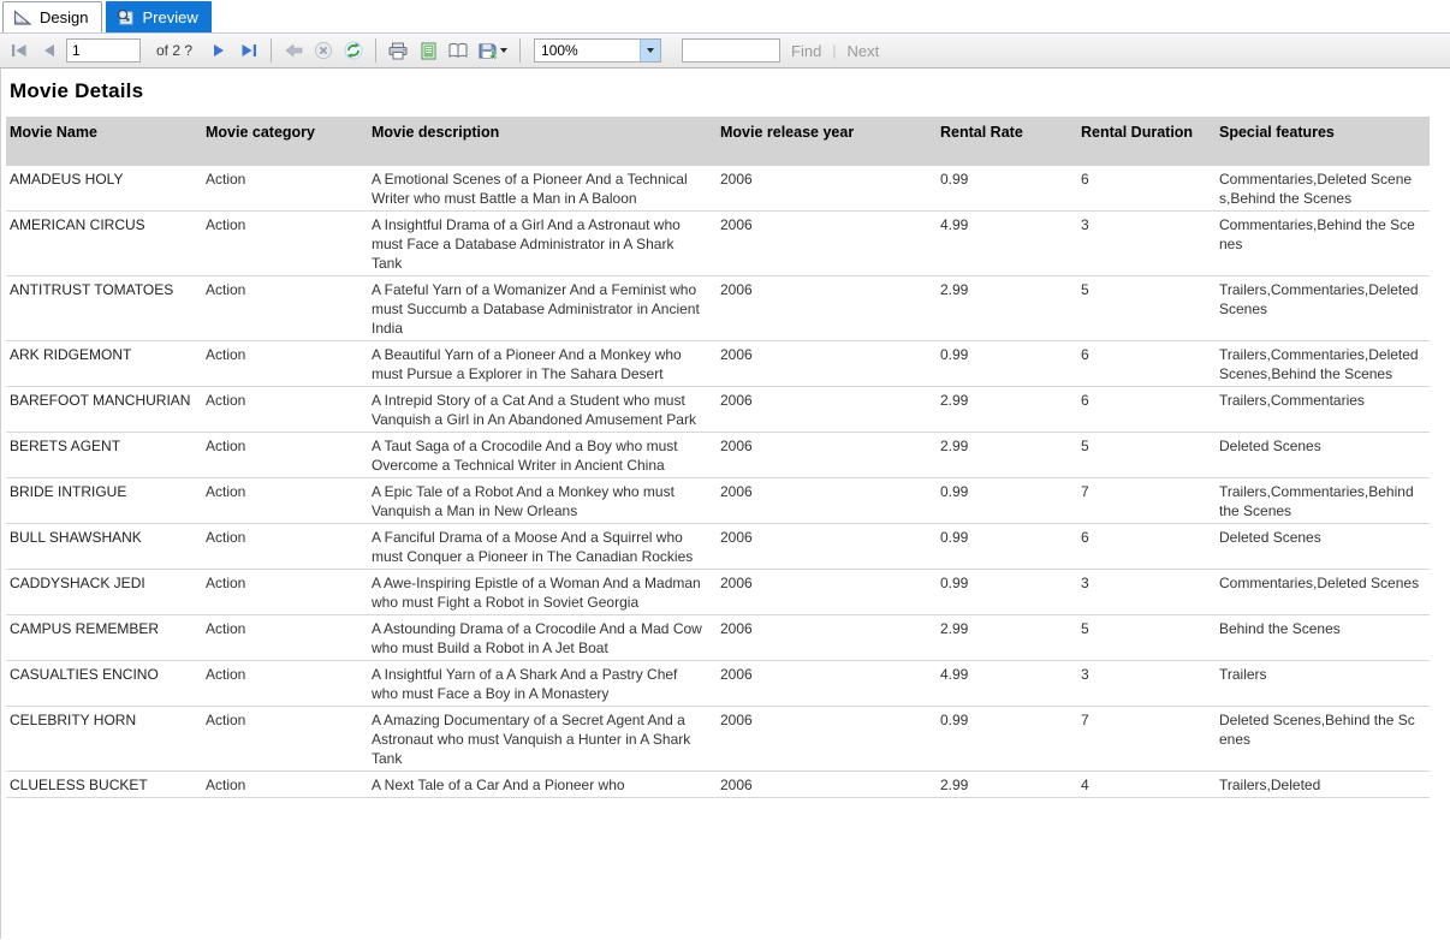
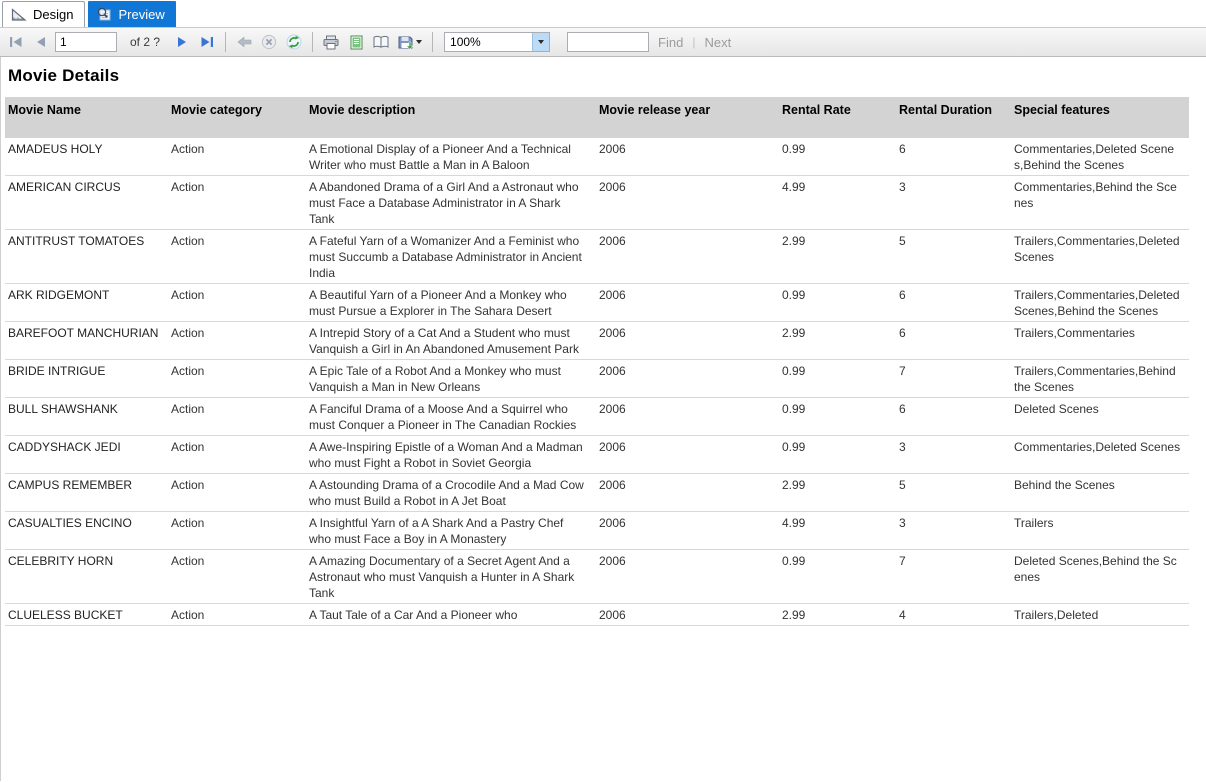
  Design
  Preview
  1
  of 2 ?
  100%
  Find
  |
  Next
  Movie Details
  Movie Name	Movie category	Movie description	Movie release year	Rental Rate	Rental Duration	Special features
- AMADEUS HOLY	Action	A Emotional Scenes of a Pioneer And a Technical Writer who must Battle a Man in A Baloon	2006	0.99	6	Commentaries,Deleted Scenes,Behind the Scenes
+ AMADEUS HOLY	Action	A Emotional Display of a Pioneer And a Technical Writer who must Battle a Man in A Baloon	2006	0.99	6	Commentaries,Deleted Scenes,Behind the Scenes
- AMERICAN CIRCUS	Action	A Insightful Drama of a Girl And a Astronaut who must Face a Database Administrator in A Shark Tank	2006	4.99	3	Commentaries,Behind the Scenes
+ AMERICAN CIRCUS	Action	A Abandoned Drama of a Girl And a Astronaut who must Face a Database Administrator in A Shark Tank	2006	4.99	3	Commentaries,Behind the Scenes
  ANTITRUST TOMATOES	Action	A Fateful Yarn of a Womanizer And a Feminist who must Succumb a Database Administrator in Ancient India	2006	2.99	5	Trailers,Commentaries,Deleted Scenes
  ARK RIDGEMONT	Action	A Beautiful Yarn of a Pioneer And a Monkey who must Pursue a Explorer in The Sahara Desert	2006	0.99	6	Trailers,Commentaries,Deleted Scenes,Behind the Scenes
  BAREFOOT MANCHURIAN	Action	A Intrepid Story of a Cat And a Student who must Vanquish a Girl in An Abandoned Amusement Park	2006	2.99	6	Trailers,Commentaries
- BERETS AGENT	Action	A Taut Saga of a Crocodile And a Boy who must Overcome a Technical Writer in Ancient China	2006	2.99	5	Deleted Scenes
  BRIDE INTRIGUE	Action	A Epic Tale of a Robot And a Monkey who must Vanquish a Man in New Orleans	2006	0.99	7	Trailers,Commentaries,Behind the Scenes
  BULL SHAWSHANK	Action	A Fanciful Drama of a Moose And a Squirrel who must Conquer a Pioneer in The Canadian Rockies	2006	0.99	6	Deleted Scenes
  CADDYSHACK JEDI	Action	A Awe-Inspiring Epistle of a Woman And a Madman who must Fight a Robot in Soviet Georgia	2006	0.99	3	Commentaries,Deleted Scenes
  CAMPUS REMEMBER	Action	A Astounding Drama of a Crocodile And a Mad Cow who must Build a Robot in A Jet Boat	2006	2.99	5	Behind the Scenes
  CASUALTIES ENCINO	Action	A Insightful Yarn of a A Shark And a Pastry Chef who must Face a Boy in A Monastery	2006	4.99	3	Trailers
  CELEBRITY HORN	Action	A Amazing Documentary of a Secret Agent And a Astronaut who must Vanquish a Hunter in A Shark Tank	2006	0.99	7	Deleted Scenes,Behind the Scenes
- CLUELESS BUCKET	Action	A Next Tale of a Car And a Pioneer who	2006	2.99	4	Trailers,Deleted
+ CLUELESS BUCKET	Action	A Taut Tale of a Car And a Pioneer who	2006	2.99	4	Trailers,Deleted
